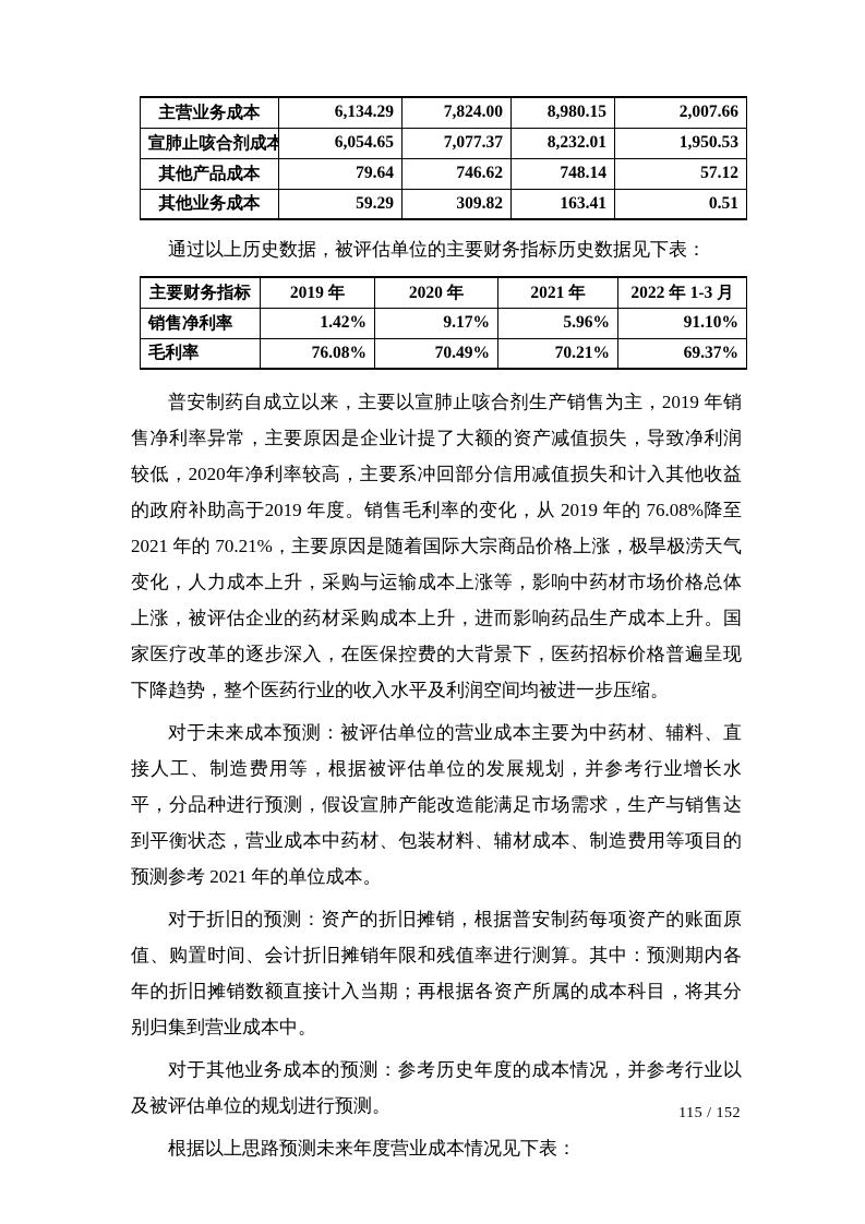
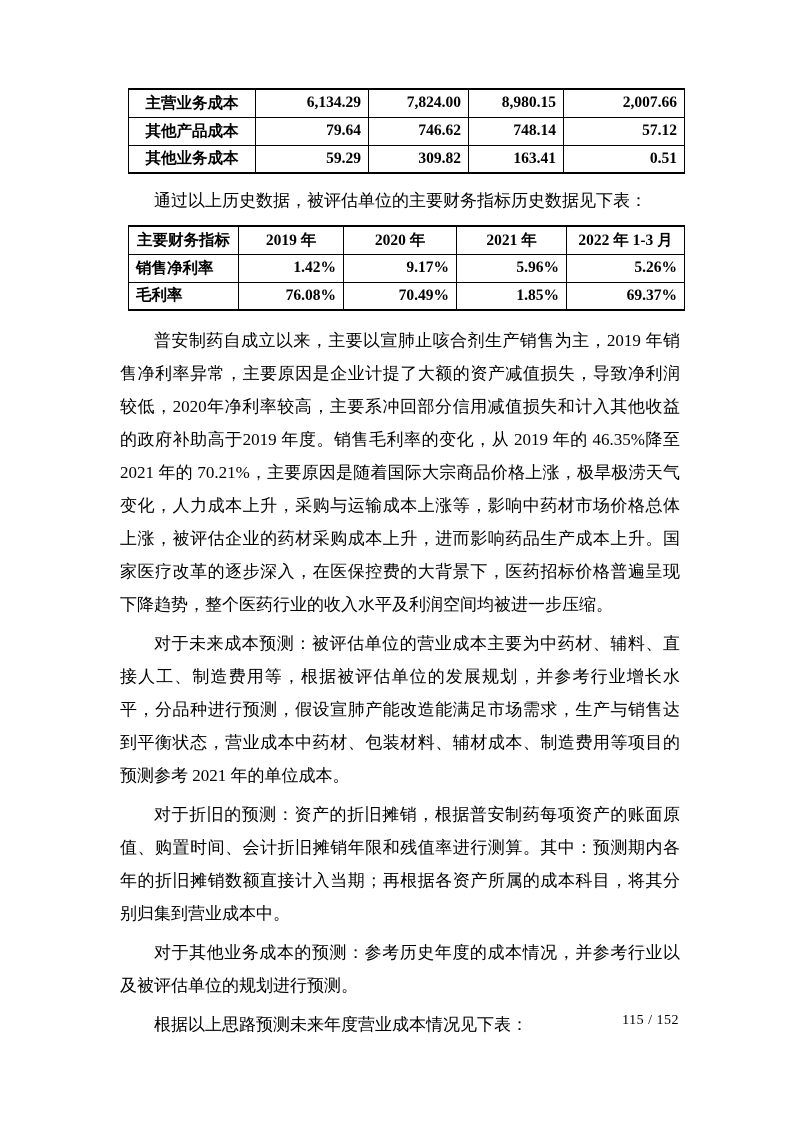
  主营业务成本	6,134.29	7,824.00	8,980.15	2,007.66
- 宣肺止咳合剂成本	6,054.65	7,077.37	8,232.01	1,950.53
  其他产品成本	79.64	746.62	748.14	57.12
  其他业务成本	59.29	309.82	163.41	0.51
  通过以上历史数据，被评估单位的主要财务指标历史数据见下表：
  主要财务指标	2019 年	2020 年	2021 年	2022 年 1-3 月
- 销售净利率	1.42%	9.17%	5.96%	91.10%
+ 销售净利率	1.42%	9.17%	5.96%	5.26%
- 毛利率	76.08%	70.49%	70.21%	69.37%
+ 毛利率	76.08%	70.49%	1.85%	69.37%
- 普安制药自成立以来，主要以宣肺止咳合剂生产销售为主，2019 年销售净利率异常，主要原因是企业计提了大额的资产减值损失，导致净利润较低，2020年净利率较高，主要系冲回部分信用减值损失和计入其他收益的政府补助高于2019 年度。销售毛利率的变化，从 2019 年的 76.08%降至 2021 年的 70.21%，主要原因是随着国际大宗商品价格上涨，极旱极涝天气变化，人力成本上升，采购与运输成本上涨等，影响中药材市场价格总体上涨，被评估企业的药材采购成本上升，进而影响药品生产成本上升。国家医疗改革的逐步深入，在医保控费的大背景下，医药招标价格普遍呈现下降趋势，整个医药行业的收入水平及利润空间均被进一步压缩。
+ 普安制药自成立以来，主要以宣肺止咳合剂生产销售为主，2019 年销售净利率异常，主要原因是企业计提了大额的资产减值损失，导致净利润较低，2020年净利率较高，主要系冲回部分信用减值损失和计入其他收益的政府补助高于2019 年度。销售毛利率的变化，从 2019 年的 46.35%降至 2021 年的 70.21%，主要原因是随着国际大宗商品价格上涨，极旱极涝天气变化，人力成本上升，采购与运输成本上涨等，影响中药材市场价格总体上涨，被评估企业的药材采购成本上升，进而影响药品生产成本上升。国家医疗改革的逐步深入，在医保控费的大背景下，医药招标价格普遍呈现下降趋势，整个医药行业的收入水平及利润空间均被进一步压缩。
  对于未来成本预测：被评估单位的营业成本主要为中药材、辅料、直接人工、制造费用等，根据被评估单位的发展规划，并参考行业增长水平，分品种进行预测，假设宣肺产能改造能满足市场需求，生产与销售达到平衡状态，营业成本中药材、包装材料、辅材成本、制造费用等项目的预测参考 2021 年的单位成本。
  对于折旧的预测：资产的折旧摊销，根据普安制药每项资产的账面原值、购置时间、会计折旧摊销年限和残值率进行测算。其中：预测期内各年的折旧摊销数额直接计入当期；再根据各资产所属的成本科目，将其分别归集到营业成本中。
  对于其他业务成本的预测：参考历史年度的成本情况，并参考行业以及被评估单位的规划进行预测。
  根据以上思路预测未来年度营业成本情况见下表：
  115 / 152
